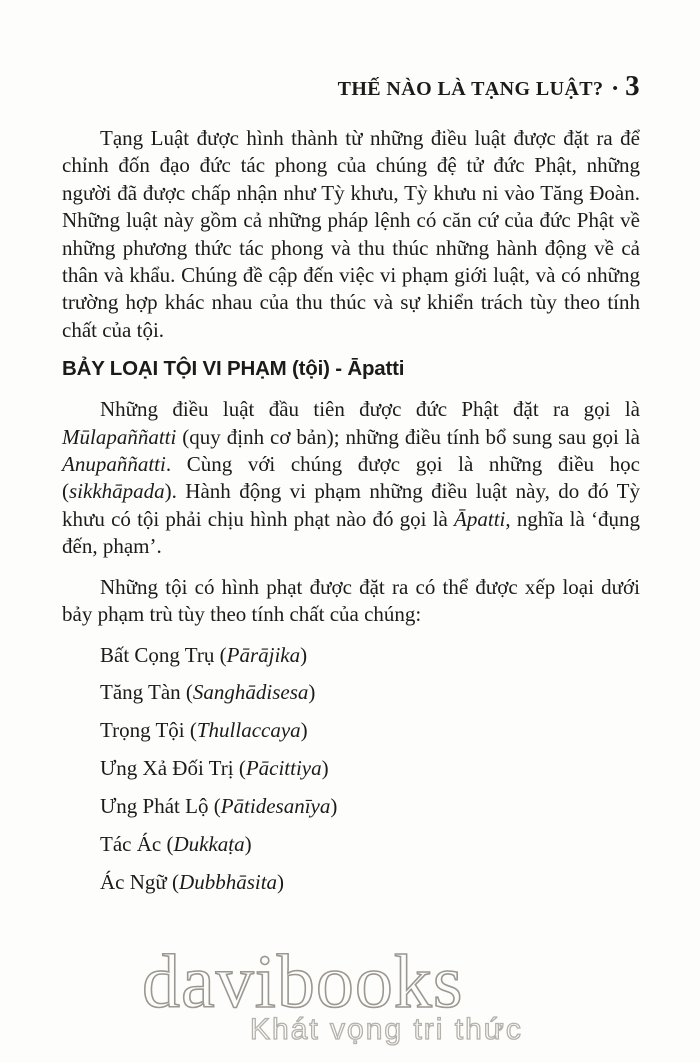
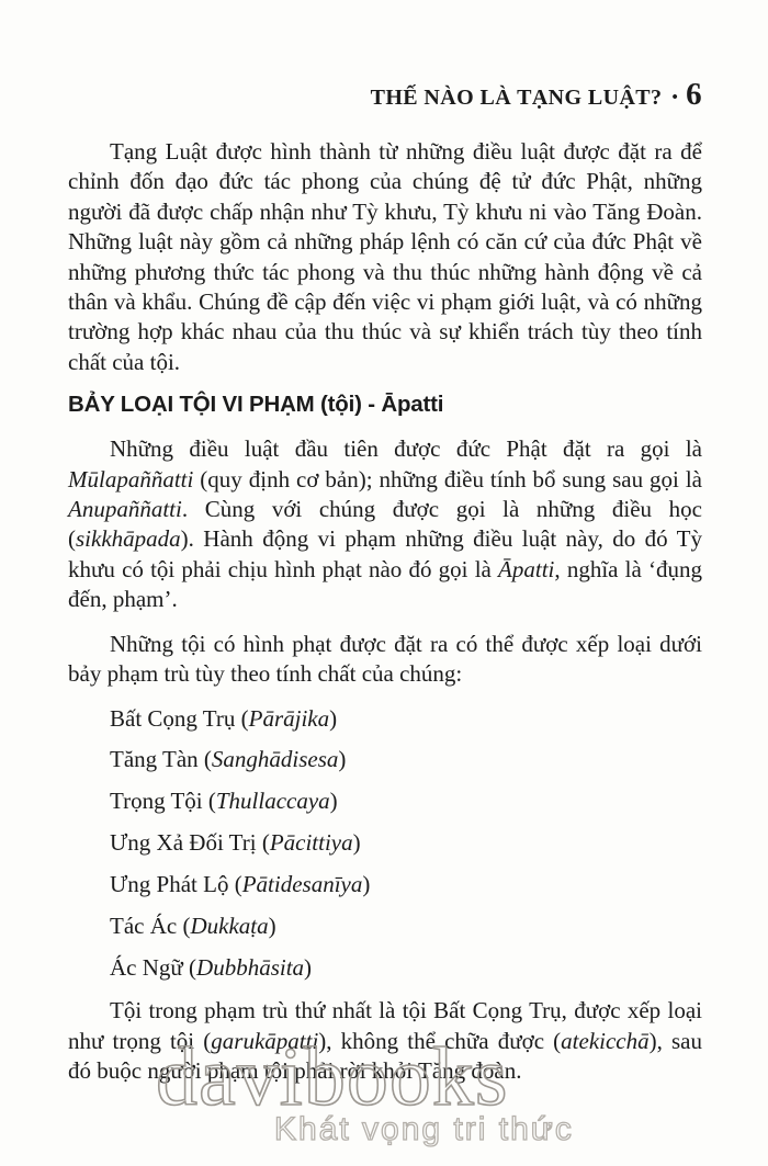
- THẾ NÀO LÀ TẠNG LUẬT? • 3
+ THẾ NÀO LÀ TẠNG LUẬT? • 6
  Tạng Luật được hình thành từ những điều luật được đặt ra để chỉnh đốn đạo đức tác phong của chúng đệ tử đức Phật, những người đã được chấp nhận như Tỳ khưu, Tỳ khưu ni vào Tăng Đoàn. Những luật này gồm cả những pháp lệnh có căn cứ của đức Phật về những phương thức tác phong và thu thúc những hành động về cả thân và khẩu. Chúng đề cập đến việc vi phạm giới luật, và có những trường hợp khác nhau của thu thúc và sự khiển trách tùy theo tính chất của tội.
  BẢY LOẠI TỘI VI PHẠM (tội) - Āpatti
  Những điều luật đầu tiên được đức Phật đặt ra gọi là Mūlapaññatti (quy định cơ bản); những điều tính bổ sung sau gọi là Anupaññatti. Cùng với chúng được gọi là những điều học (sikkhāpada). Hành động vi phạm những điều luật này, do đó Tỳ khưu có tội phải chịu hình phạt nào đó gọi là Āpatti, nghĩa là ‘đụng đến, phạm’.
  Những tội có hình phạt được đặt ra có thể được xếp loại dưới bảy phạm trù tùy theo tính chất của chúng:
  Bất Cọng Trụ (Pārājika)
  Tăng Tàn (Sanghādisesa)
  Trọng Tội (Thullaccaya)
  Ưng Xả Đối Trị (Pācittiya)
  Ưng Phát Lộ (Pātidesanīya)
  Tác Ác (Dukkaṭa)
  Ác Ngữ (Dubbhāsita)
+ Tội trong phạm trù thứ nhất là tội Bất Cọng Trụ, được xếp loại như trọng tội (garukāpatti), không thể chữa được (atekicchā), sau đó buộc người phạm tội phải rời khỏi Tăng đoàn.
  davibooks
  Khát vọng tri thức
